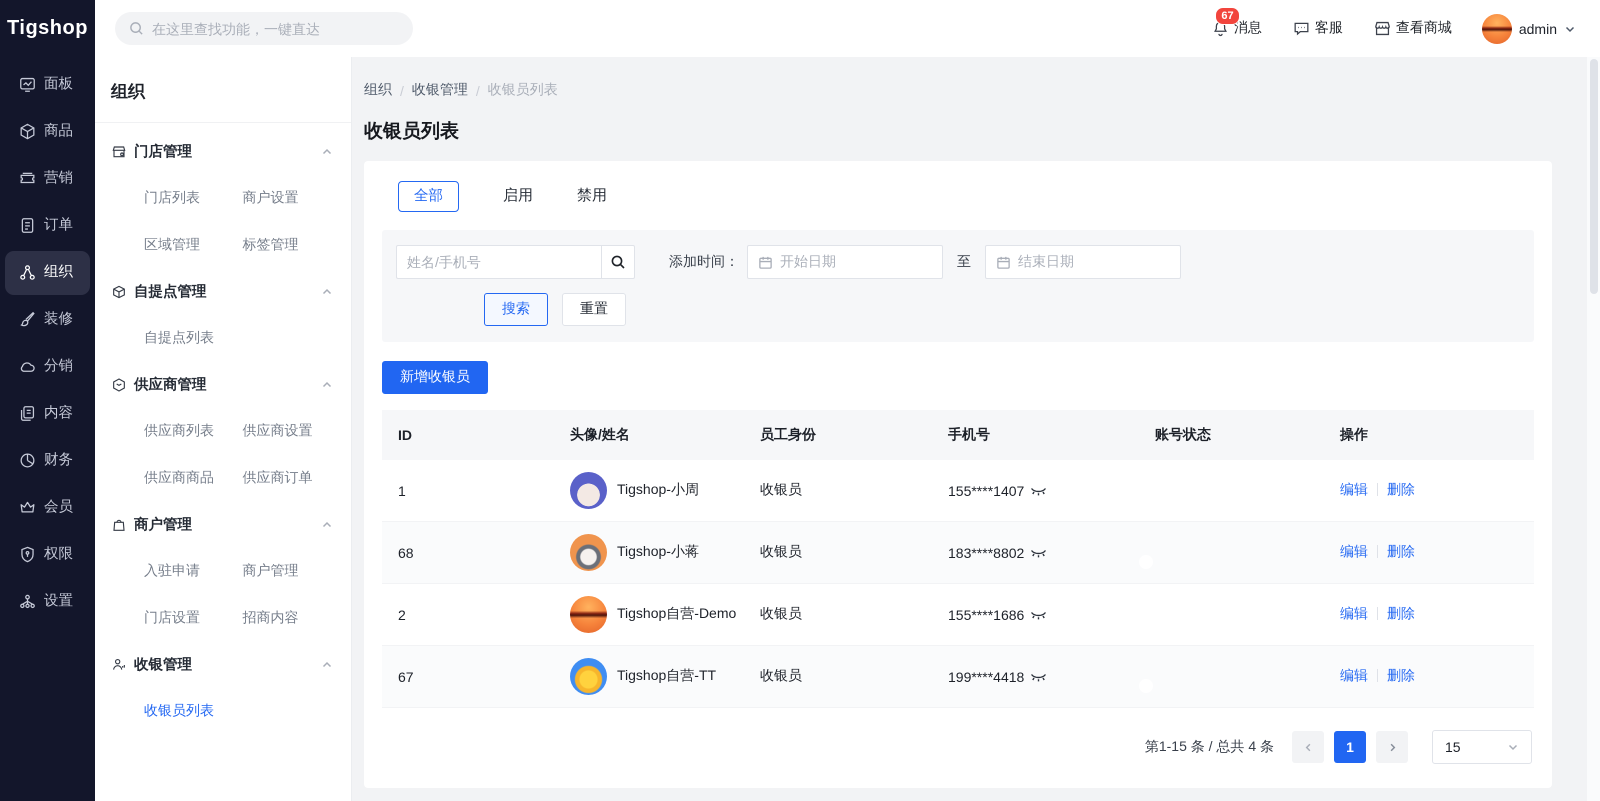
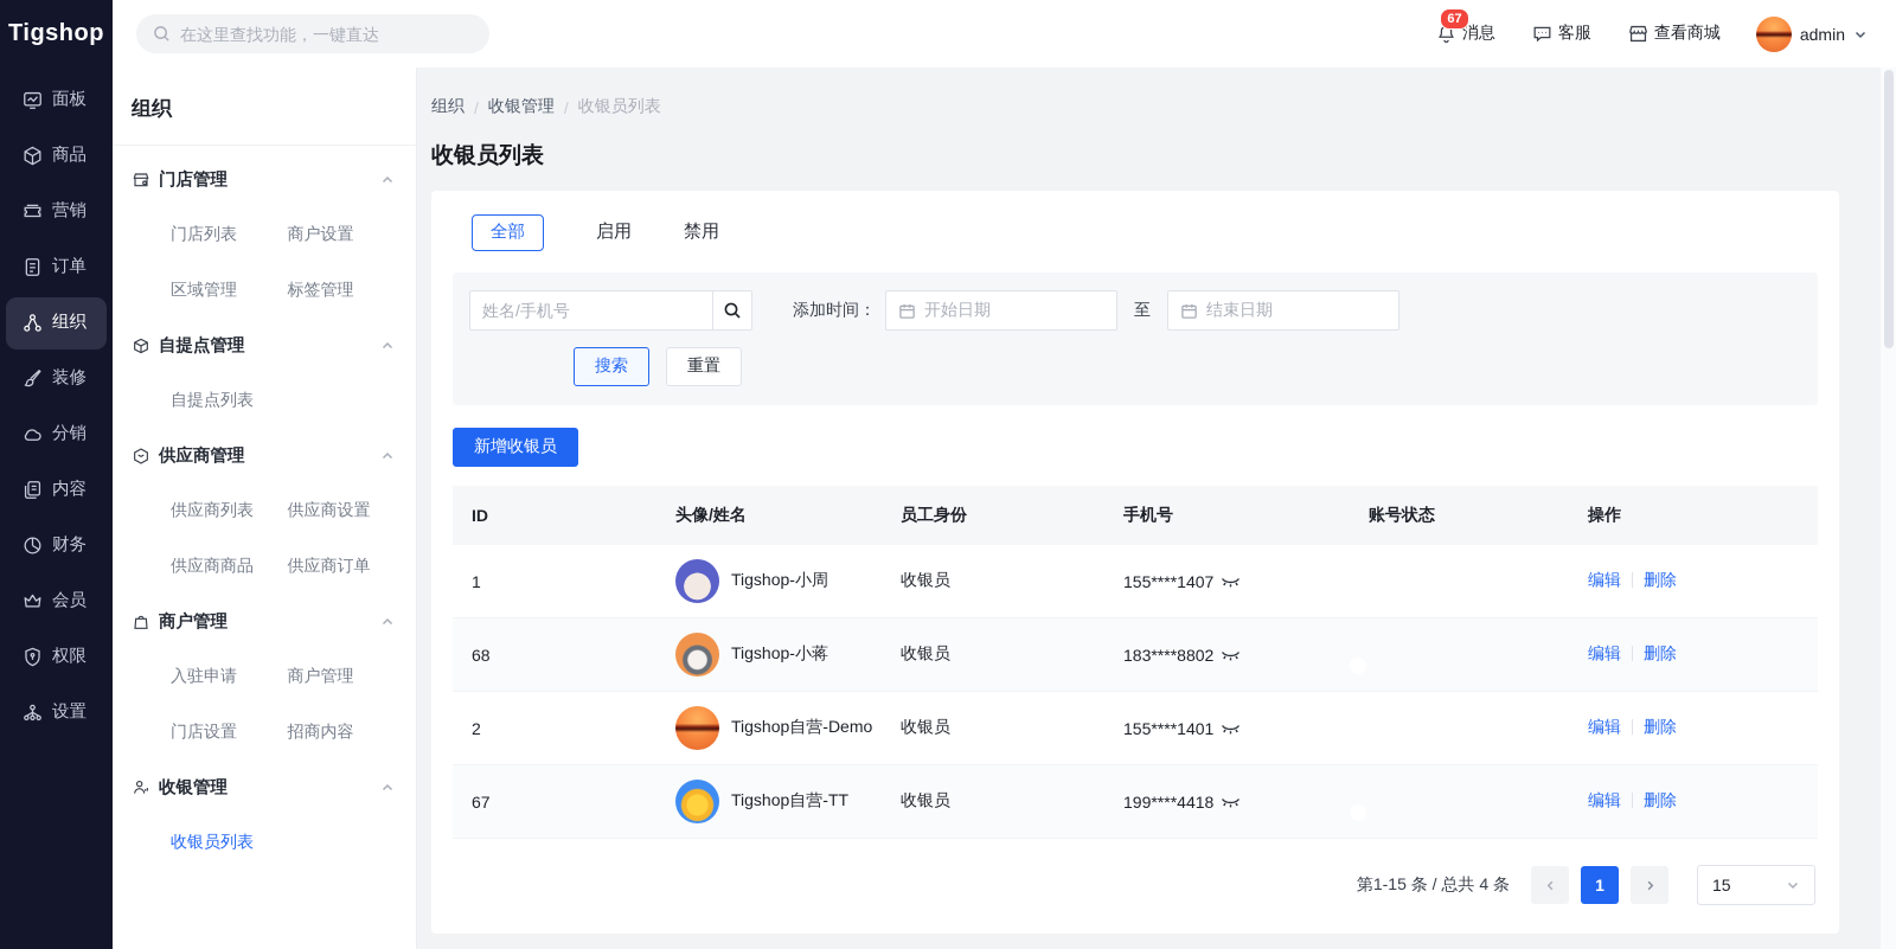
  Tigshop
  面板
  商品
  营销
  订单
  组织
  装修
  分销
  内容
  财务
  会员
  权限
  设置
  在这里查找功能，一键直达
  67
  消息
  客服
  查看商城
  admin
  组织
  门店管理
  门店列表
  商户设置
  区域管理
  标签管理
  自提点管理
  自提点列表
  供应商管理
  供应商列表
  供应商设置
  供应商商品
  供应商订单
  商户管理
  入驻申请
  商户管理
  门店设置
  招商内容
  收银管理
  收银员列表
  组织
  /
  收银管理
  /
  收银员列表
  收银员列表
  全部
  启用
  禁用
  姓名/手机号
  添加时间：
  开始日期
  至
  结束日期
  搜索
  重置
  新增收银员
  ID
  头像/姓名
  员工身份
  手机号
  账号状态
  操作
  1
  Tigshop-小周
  收银员
  155****1407
  编辑 删除
  68
  Tigshop-小蒋
  收银员
  183****8802
  编辑 删除
  2
  Tigshop自营-Demo
  收银员
- 155****1686
+ 155****1401
  编辑 删除
  67
  Tigshop自营-TT
  收银员
  199****4418
  编辑 删除
  第1-15 条 / 总共 4 条
  1
  15
